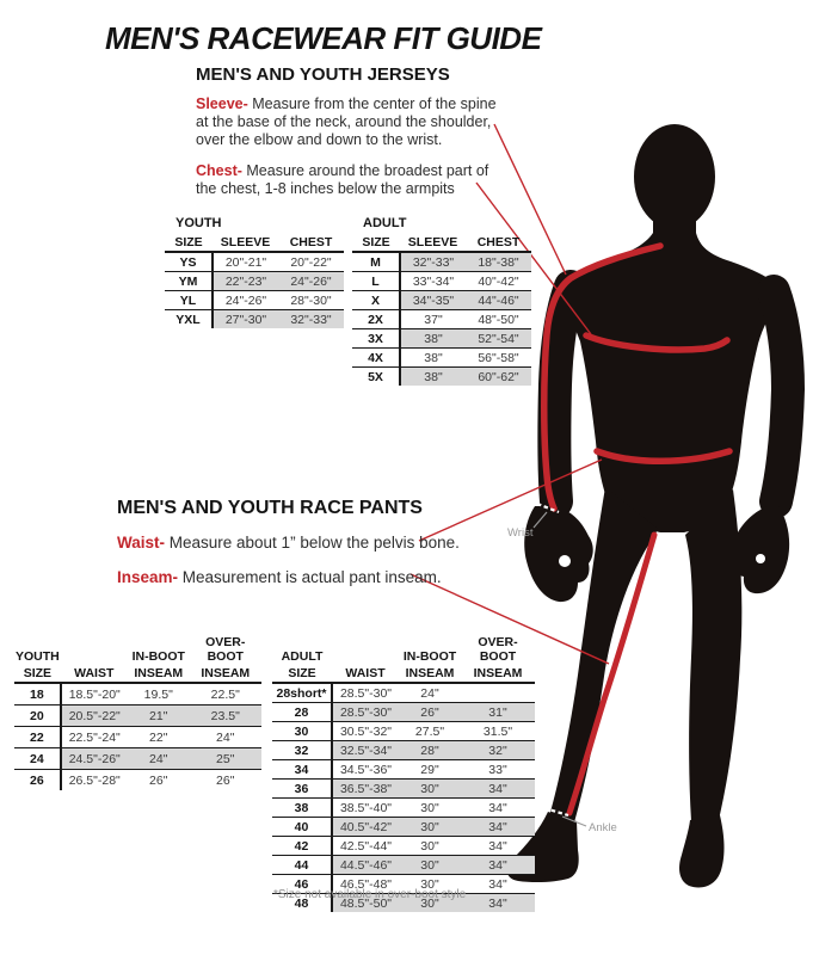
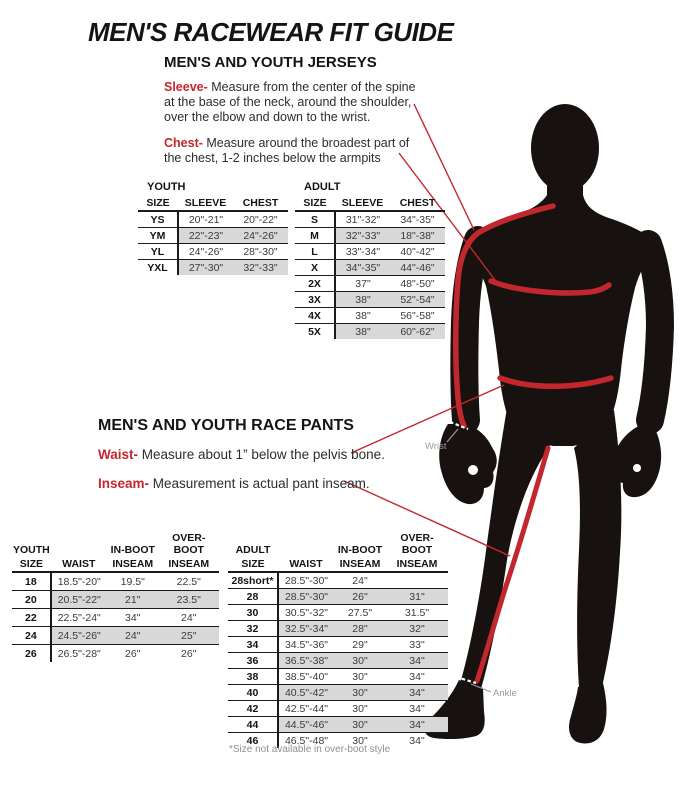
  MEN'S RACEWEAR FIT GUIDE
  MEN'S AND YOUTH JERSEYS
  Sleeve- Measure from the center of the spine at the base of the neck, around the shoulder, over the elbow and down to the wrist.
- Chest- Measure around the broadest part of the chest, 1-8 inches below the armpits
+ Chest- Measure around the broadest part of the chest, 1-2 inches below the armpits
  YOUTH
  SIZE	SLEEVE	CHEST
  YS	20"-21"	20"-22"
  YM	22"-23"	24"-26"
  YL	24"-26"	28"-30"
  YXL	27"-30"	32"-33"
  ADULT
  SIZE	SLEEVE	CHEST
+ S	31"-32"	34"-35"
  M	32"-33"	18"-38"
  L	33"-34"	40"-42"
  X	34"-35"	44"-46"
  2X	37"	48"-50"
  3X	38"	52"-54"
  4X	38"	56"-58"
  5X	38"	60"-62"
  MEN'S AND YOUTH RACE PANTS
  Waist- Measure about 1” below the pelvis bone.
  Inseam- Measurement is actual pant inseam.
  YOUTH		IN-BOOT	OVER-BOOT
  SIZE	WAIST	INSEAM	INSEAM
  18	18.5"-20"	19.5"	22.5"
  20	20.5"-22"	21"	23.5"
- 22	22.5"-24"	22"	24"
+ 22	22.5"-24"	34"	24"
  24	24.5"-26"	24"	25"
  26	26.5"-28"	26"	26"
  ADULT		IN-BOOT	OVER-BOOT
  SIZE	WAIST	INSEAM	INSEAM
  28short*	28.5"-30"	24"
  28	28.5"-30"	26"	31"
  30	30.5"-32"	27.5"	31.5"
  32	32.5"-34"	28"	32"
  34	34.5"-36"	29"	33"
  36	36.5"-38"	30"	34"
  38	38.5"-40"	30"	34"
  40	40.5"-42"	30"	34"
  42	42.5"-44"	30"	34"
  44	44.5"-46"	30"	34"
  46	46.5"-48"	30"	34"
- 48	48.5"-50"	30"	34"
  *Size not available in over-boot style
  Wrist
  Ankle
